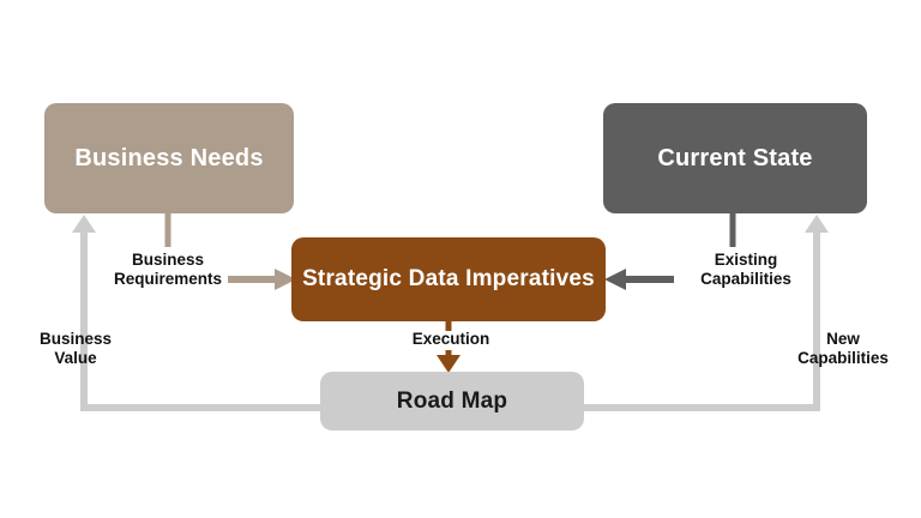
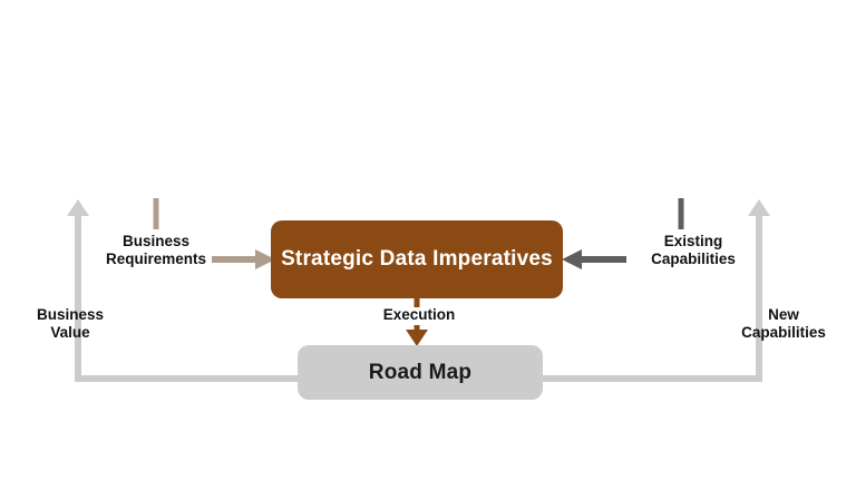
- Business Needs
- Current State
  Strategic Data Imperatives
  Road Map
  Business
  Requirements
  Existing
  Capabilities
  Execution
  Business
  Value
  New
  Capabilities
